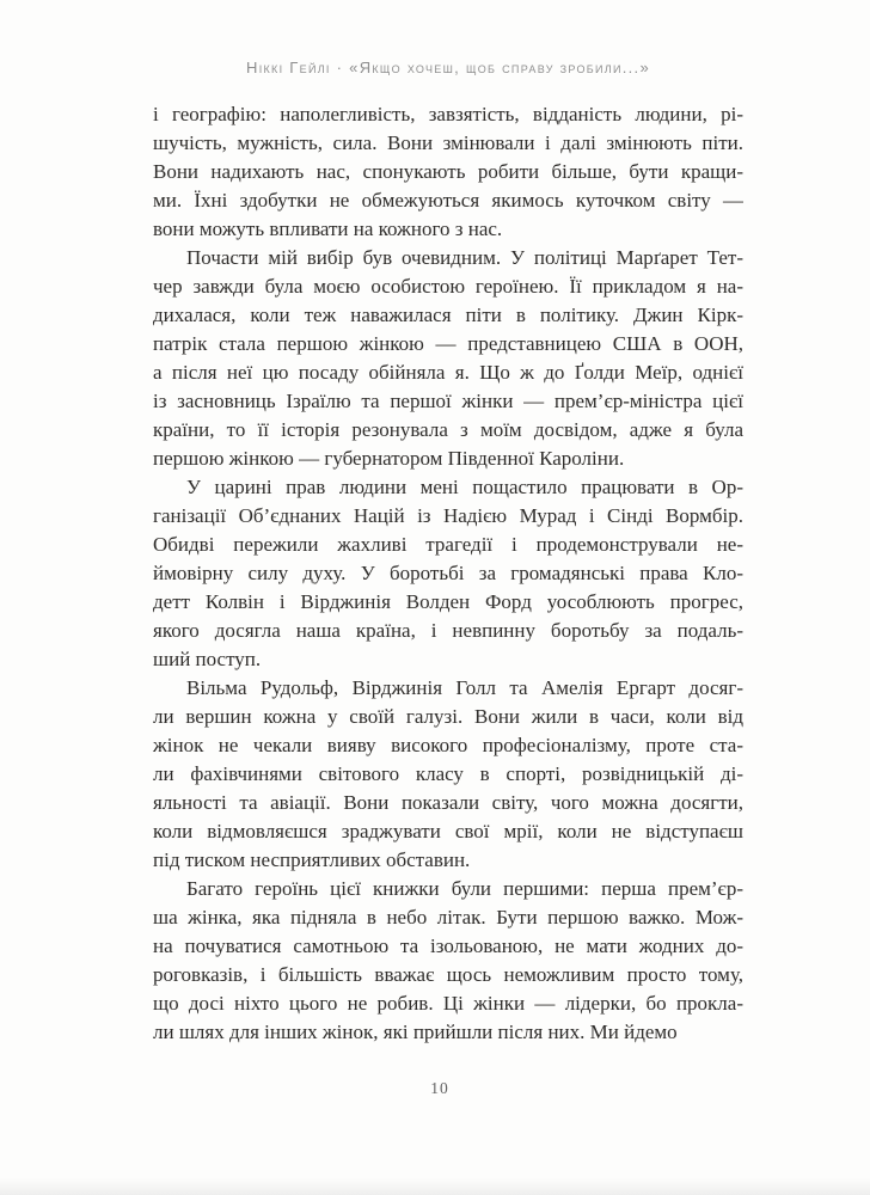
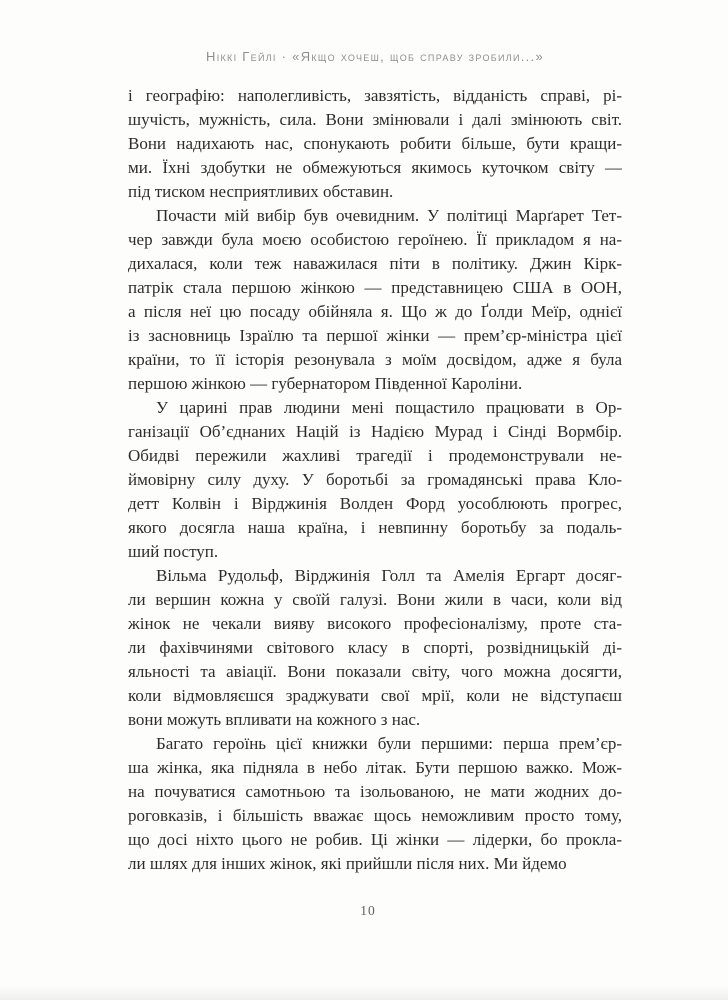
  Ніккі Гейлі · «Якщо хочеш, щоб справу зробили...»
- і географію: наполегливість, завзятість, відданість людини, рі-
+ і географію: наполегливість, завзятість, відданість справі, рі-
- шучість, мужність, сила. Вони змінювали і далі змінюють піти.
+ шучість, мужність, сила. Вони змінювали і далі змінюють світ.
  Вони надихають нас, спонукають робити більше, бути кращи-
  ми. Їхні здобутки не обмежуються якимось куточком світу —
- вони можуть впливати на кожного з нас.
+ під тиском несприятливих обставин.
  Почасти мій вибір був очевидним. У політиці Марґарет Тет-
  чер завжди була моєю особистою героїнею. Її прикладом я на-
  дихалася, коли теж наважилася піти в політику. Джин Кірк-
  патрік стала першою жінкою — представницею США в ООН,
  а після неї цю посаду обійняла я. Що ж до Ґолди Меїр, однієї
  із засновниць Ізраїлю та першої жінки — прем’єр-міністра цієї
  країни, то її історія резонувала з моїм досвідом, адже я була
  першою жінкою — губернатором Південної Кароліни.
  У царині прав людини мені пощастило працювати в Ор-
  ганізації Об’єднаних Націй із Надією Мурад і Сінді Вормбір.
  Обидві пережили жахливі трагедії і продемонстрували не-
  ймовірну силу духу. У боротьбі за громадянські права Кло-
  детт Колвін і Вірджинія Волден Форд уособлюють прогрес,
  якого досягла наша країна, і невпинну боротьбу за подаль-
  ший поступ.
  Вільма Рудольф, Вірджинія Голл та Амелія Ергарт досяг-
  ли вершин кожна у своїй галузі. Вони жили в часи, коли від
  жінок не чекали вияву високого професіоналізму, проте ста-
  ли фахівчинями світового класу в спорті, розвідницькій ді-
  яльності та авіації. Вони показали світу, чого можна досягти,
  коли відмовляєшся зраджувати свої мрії, коли не відступаєш
- під тиском несприятливих обставин.
+ вони можуть впливати на кожного з нас.
  Багато героїнь цієї книжки були першими: перша прем’єр-
  ша жінка, яка підняла в небо літак. Бути першою важко. Мож-
  на почуватися самотньою та ізольованою, не мати жодних до-
  роговказів, і більшість вважає щось неможливим просто тому,
  що досі ніхто цього не робив. Ці жінки — лідерки, бо прокла-
  ли шлях для інших жінок, які прийшли після них. Ми йдемо
  10
